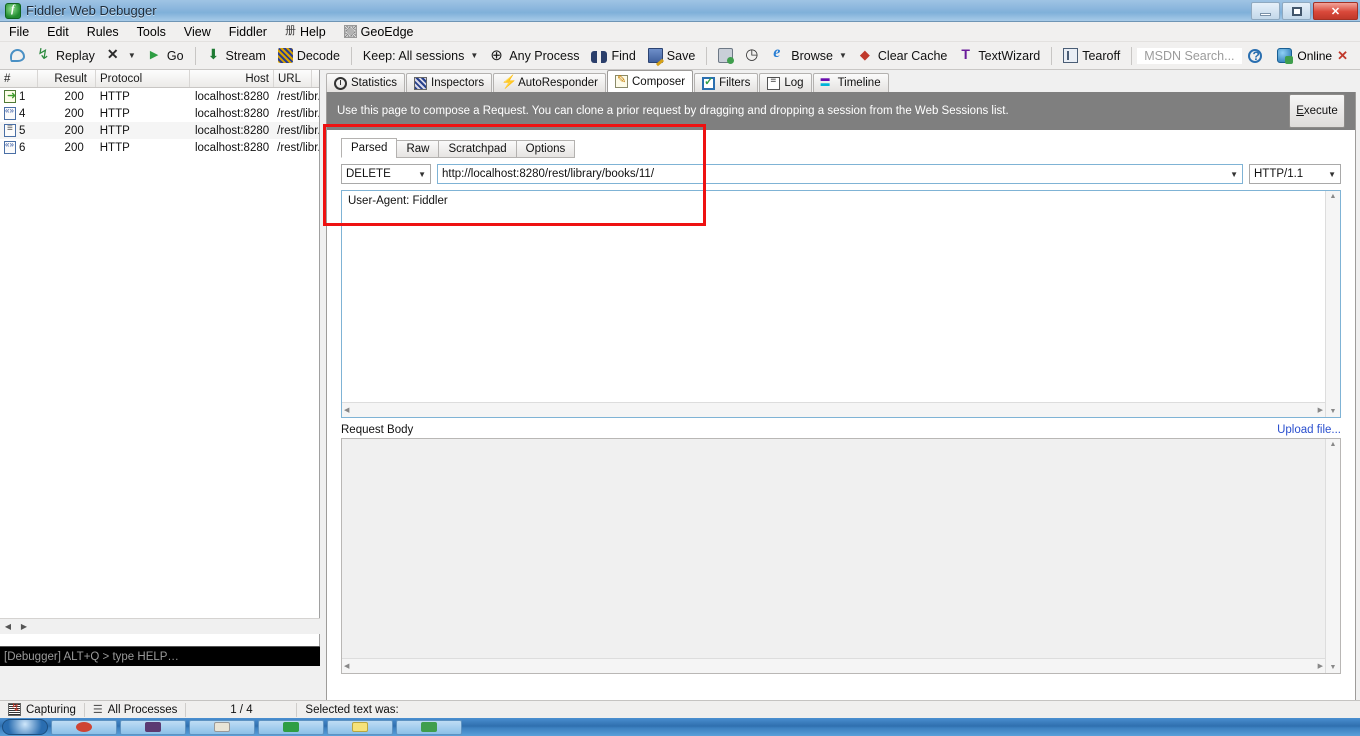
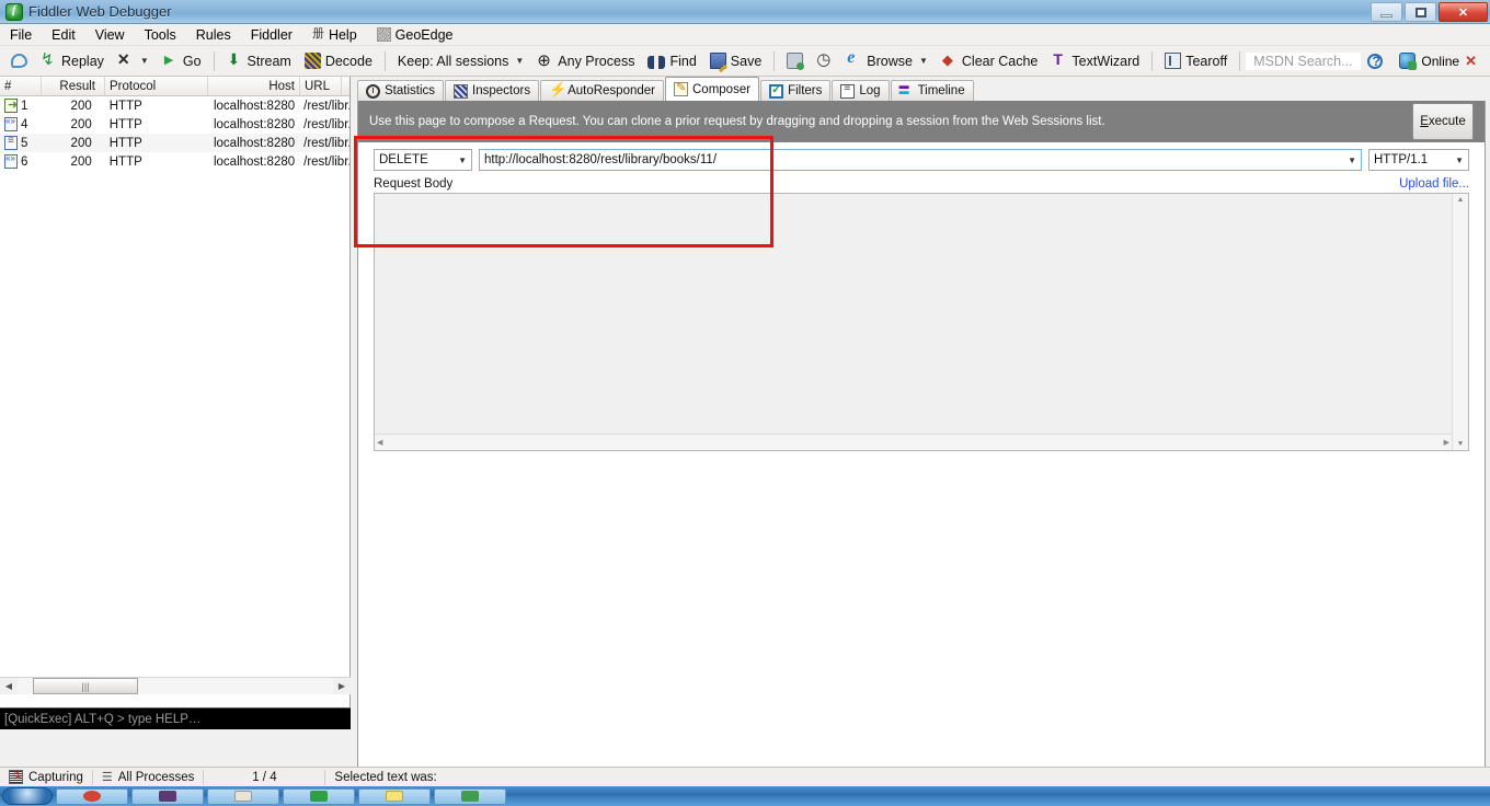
  Fiddler Web Debugger
  ✕
  File
  Edit
- Rules
+ View
  Tools
- View
+ Rules
  Fiddler
  册
  Help
  GeoEdge
  Replay
  ▼
  Go
  Stream
  Decode
  Keep: All sessions
  ▼
  Any Process
  Find
  Save
  Browse
  ▼
  Clear Cache
  TextWizard
  Tearoff
  MSDN Search...
  Online
  ✕
  #
  Result
  Protocol
  Host
  URL
  1
  200
  HTTP
  localhost:8280
  /rest/libr
  4
  200
  HTTP
  localhost:8280
  /rest/libr
  5
  200
  HTTP
  localhost:8280
  /rest/libr
  6
  200
  HTTP
  localhost:8280
  /rest/libr
  ◀
+ |||
  ▶
- [Debugger] ALT+Q > type HELP…
+ [QuickExec] ALT+Q > type HELP…
  Statistics
  Inspectors
  AutoResponder
  Composer
  Filters
  Log
  Timeline
  Use this page to compose a Request. You can clone a prior request by dragging and dropping a session from the Web Sessions list.
  Execute
- Parsed
- Raw
- Scratchpad
- Options
  DELETE
  ▼
  http://localhost:8280/rest/library/books/11/
  ▼
  HTTP/1.1
  ▼
- User-Agent: Fiddler
  Request Body
  Upload file...
  Capturing
  All Processes
  1 / 4
  Selected text was:
